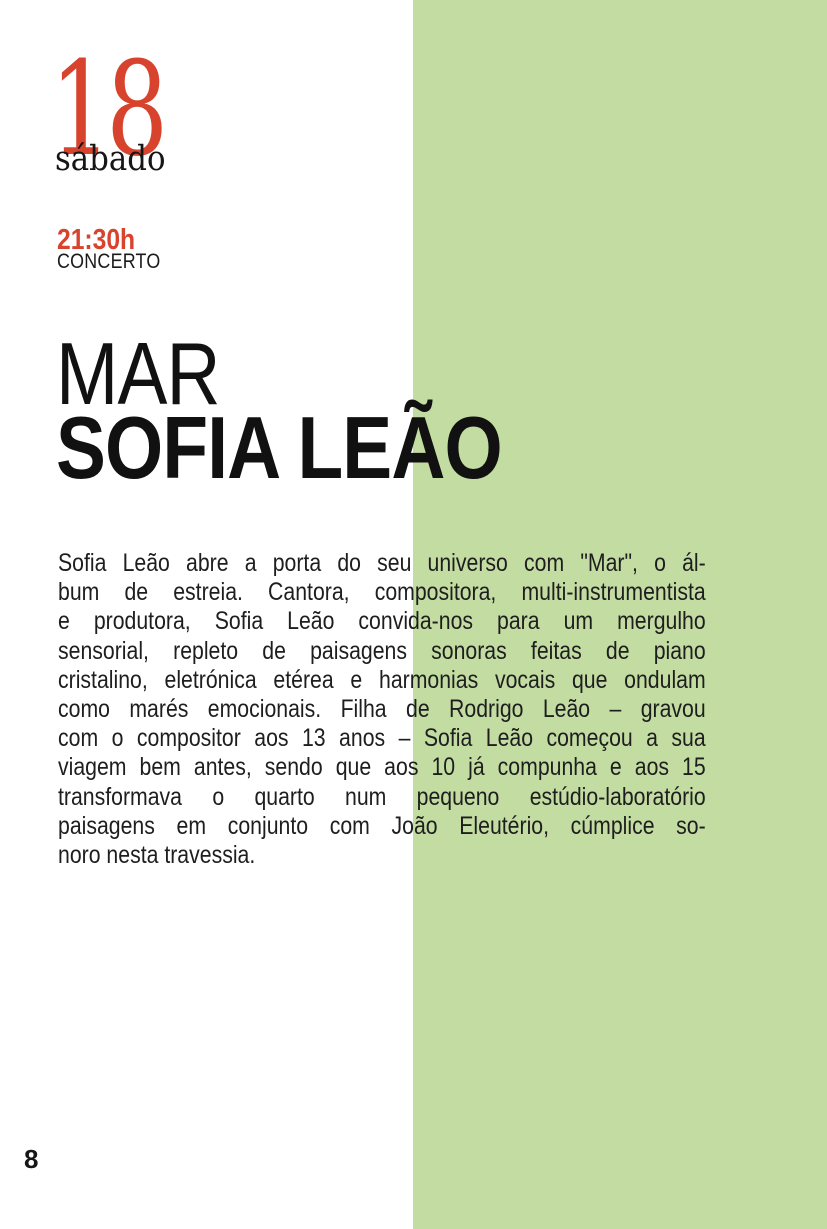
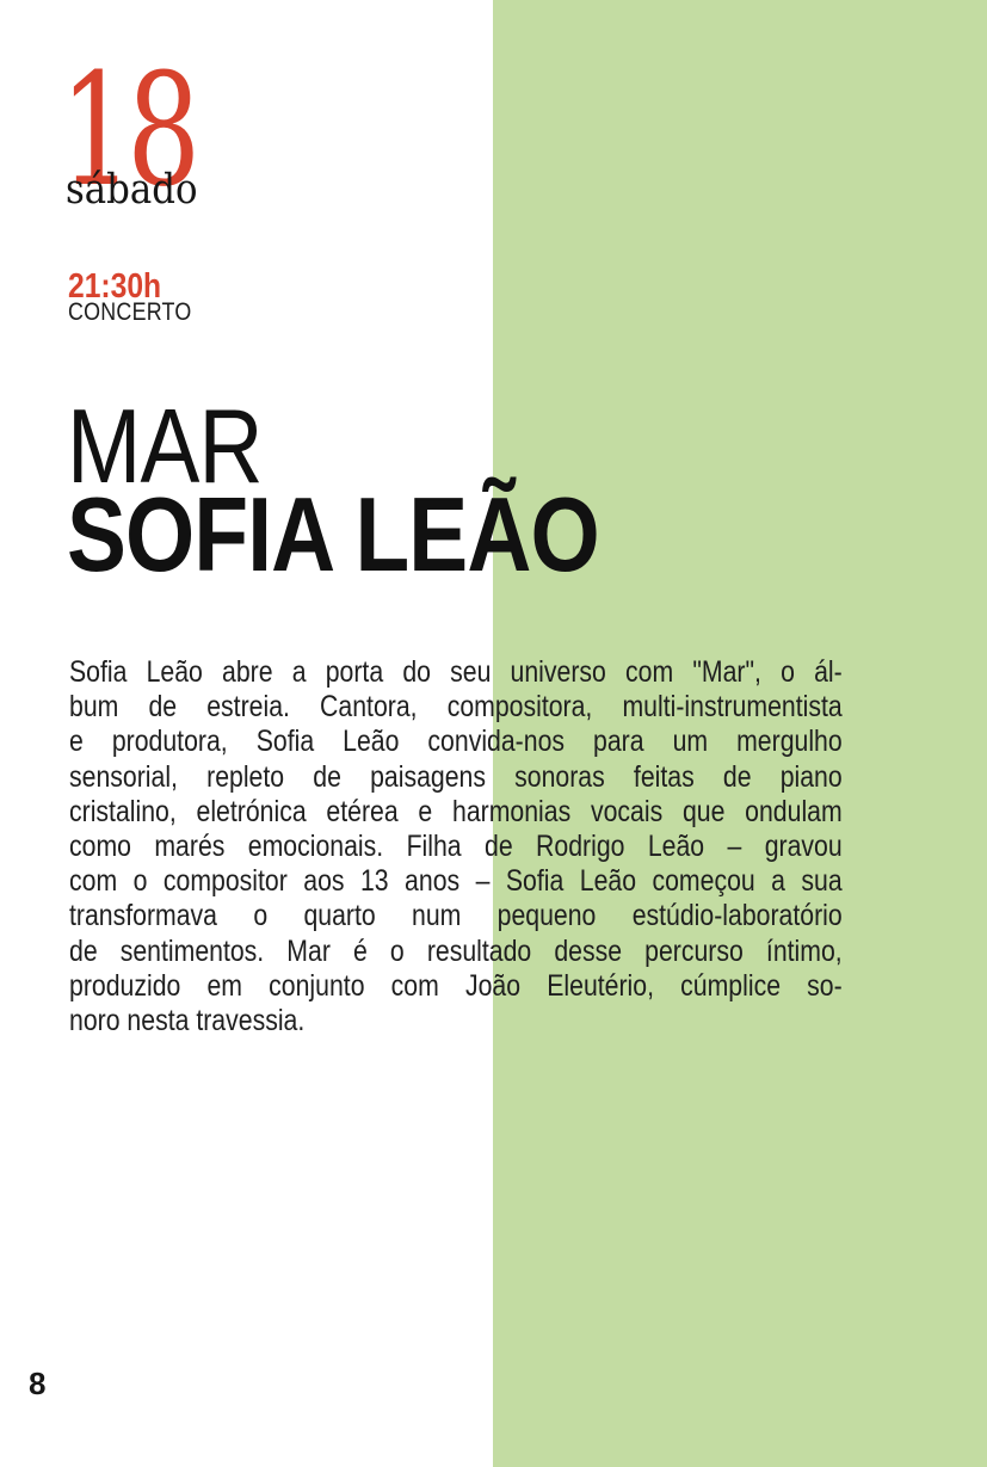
  18
  sábado
  21:30h
  CONCERTO
  MAR
  SOFIA LEÃO
  Sofia Leão abre a porta do seu universo com "Mar", o ál-
  bum de estreia. Cantora, compositora, multi-instrumentista
  e produtora, Sofia Leão convida-nos para um mergulho
  sensorial, repleto de paisagens sonoras feitas de piano
  cristalino, eletrónica etérea e harmonias vocais que ondulam
  como marés emocionais. Filha de Rodrigo Leão – gravou
  com o compositor aos 13 anos – Sofia Leão começou a sua
- viagem bem antes, sendo que aos 10 já compunha e aos 15
  transformava o quarto num pequeno estúdio-laboratório
+ de sentimentos. Mar é o resultado desse percurso íntimo,
- paisagens em conjunto com João Eleutério, cúmplice so-
+ produzido em conjunto com João Eleutério, cúmplice so-
  noro nesta travessia.
  8
